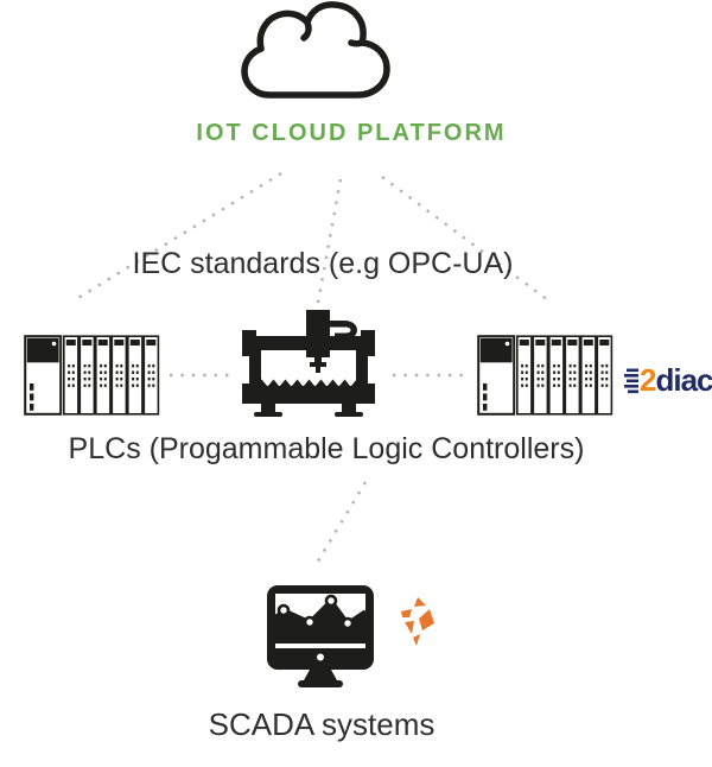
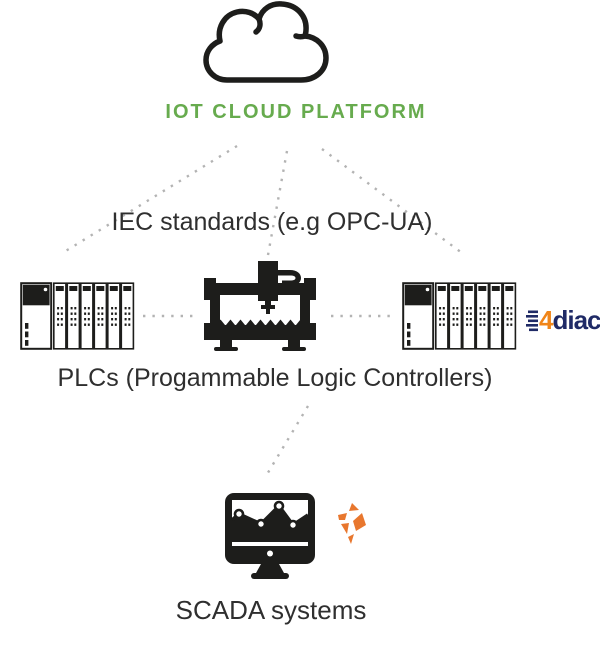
  IOT CLOUD PLATFORM
  IEC standards (e.g OPC-UA)
- 2
+ 4
  diac
  PLCs (Progammable Logic Controllers)
  SCADA systems
